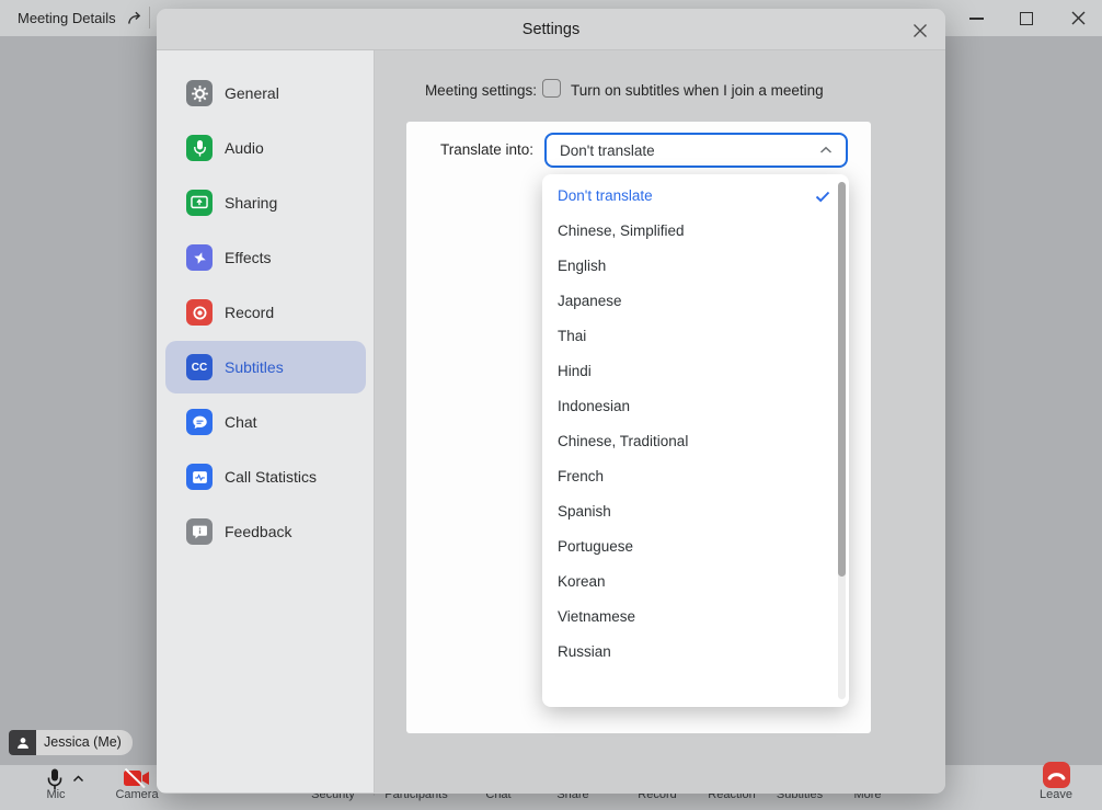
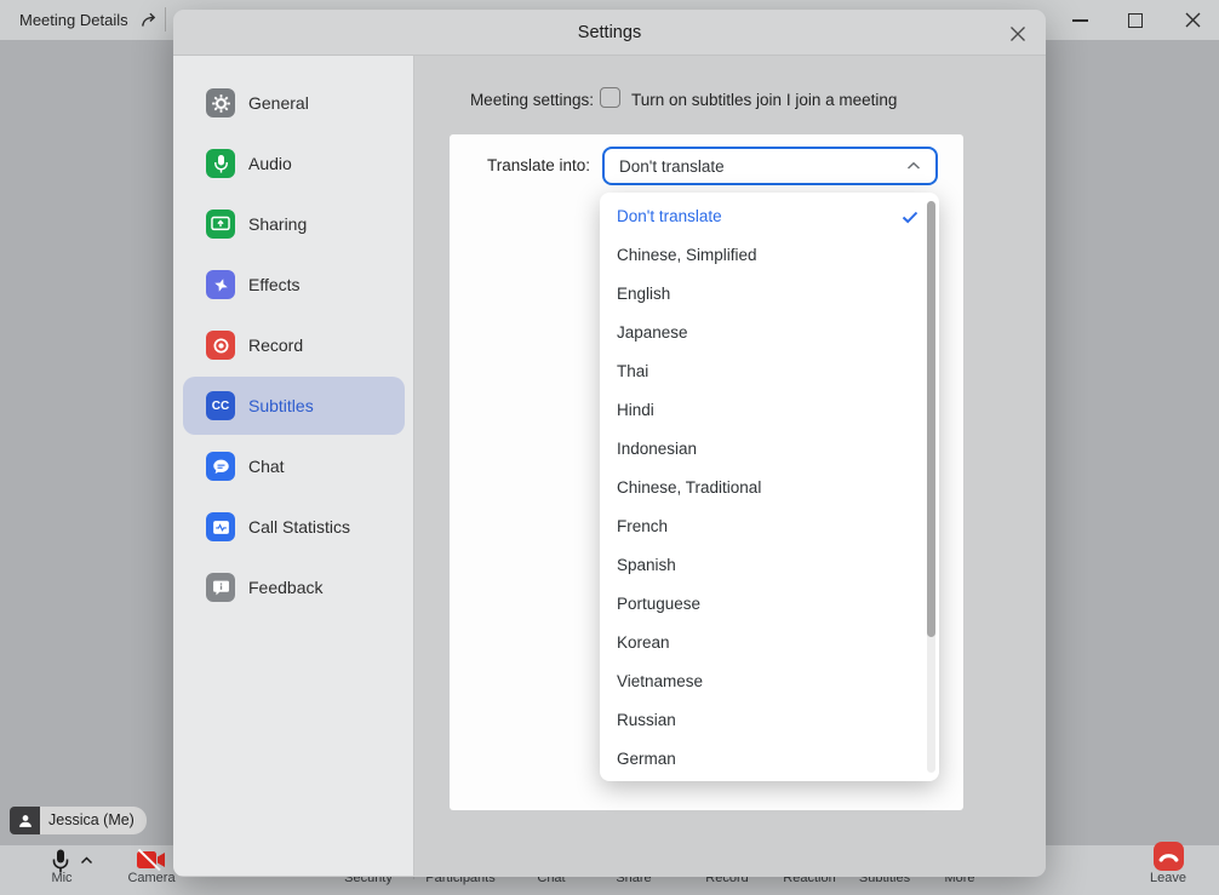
  Meeting Details
  Jessica (Me)
  Mic
  Camera
  Security
  Participants
  Chat
  Share
  Record
  Reaction
  Subtitles
  More
  Leave
  Settings
  General
  Audio
  Sharing
  Effects
  Record
  CC
  Subtitles
  Chat
  Call Statistics
  Feedback
  Meeting settings:
- Turn on subtitles when I join a meeting
+ Turn on subtitles join I join a meeting
  Translate into:
  Don't translate
  Don't translate
  Chinese, Simplified
  English
  Japanese
  Thai
  Hindi
  Indonesian
  Chinese, Traditional
  French
  Spanish
  Portuguese
  Korean
  Vietnamese
  Russian
+ German
